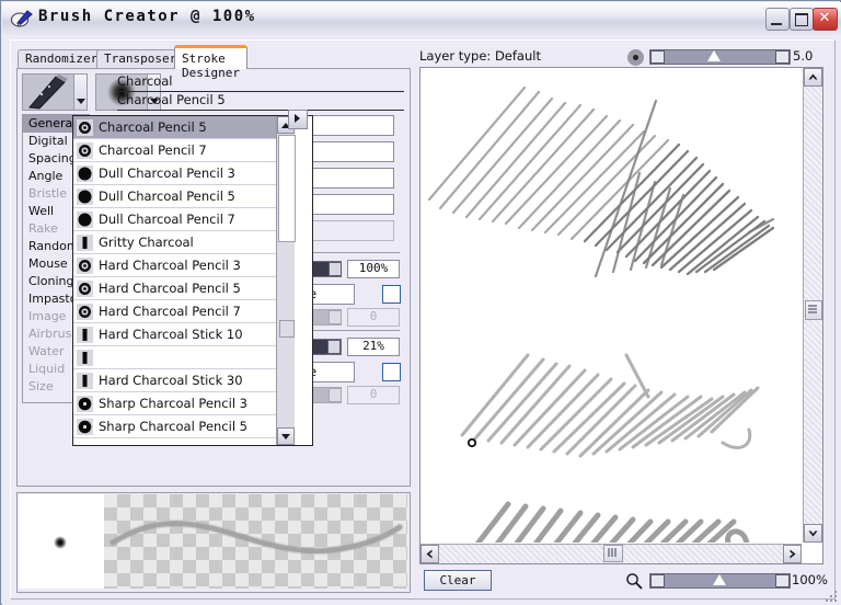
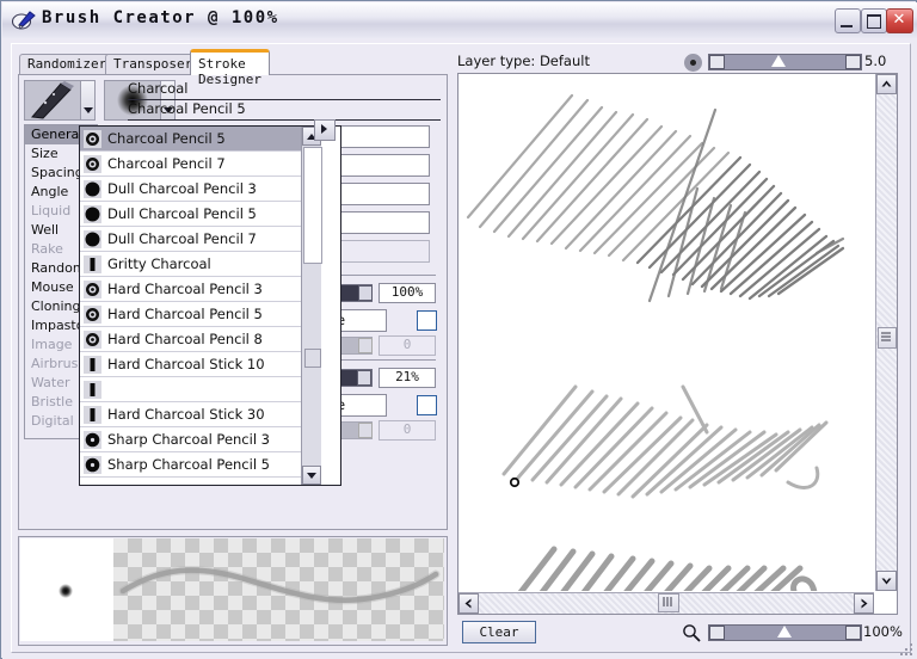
  Brush Creator @ 100%
  ✕
  Randomizer
  Transposer
  Stroke Designer
  Charcoal
  Charcoal Pencil 5
  Genera
- Digital
+ Size
  Spacin
  Angle
- Bristle
+ Liquid
  Well
  Rake
  Rando
  Mouse
  Cloning
  Impast
  Image
  Airbrus
  Water
- Liquid
+ Bristle
- Size
+ Digital
  100%
  0
  21%
  0
  Charcoal Pencil 5
  Charcoal Pencil 7
  Dull Charcoal Pencil 3
  Dull Charcoal Pencil 5
  Dull Charcoal Pencil 7
  Gritty Charcoal
  Hard Charcoal Pencil 3
  Hard Charcoal Pencil 5
- Hard Charcoal Pencil 7
+ Hard Charcoal Pencil 8
  Hard Charcoal Stick 10
  Hard Charcoal Stick 30
  Sharp Charcoal Pencil 3
  Sharp Charcoal Pencil 5
  Layer type: Default
  5.0
  Clear
  100%
